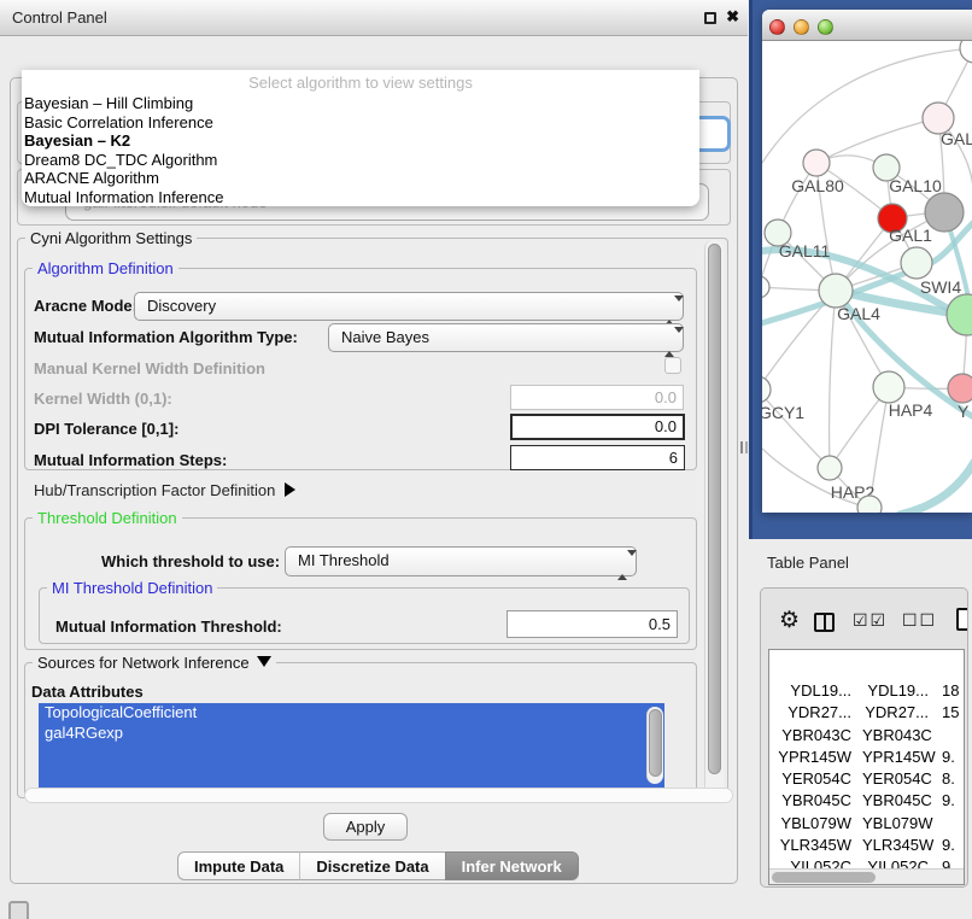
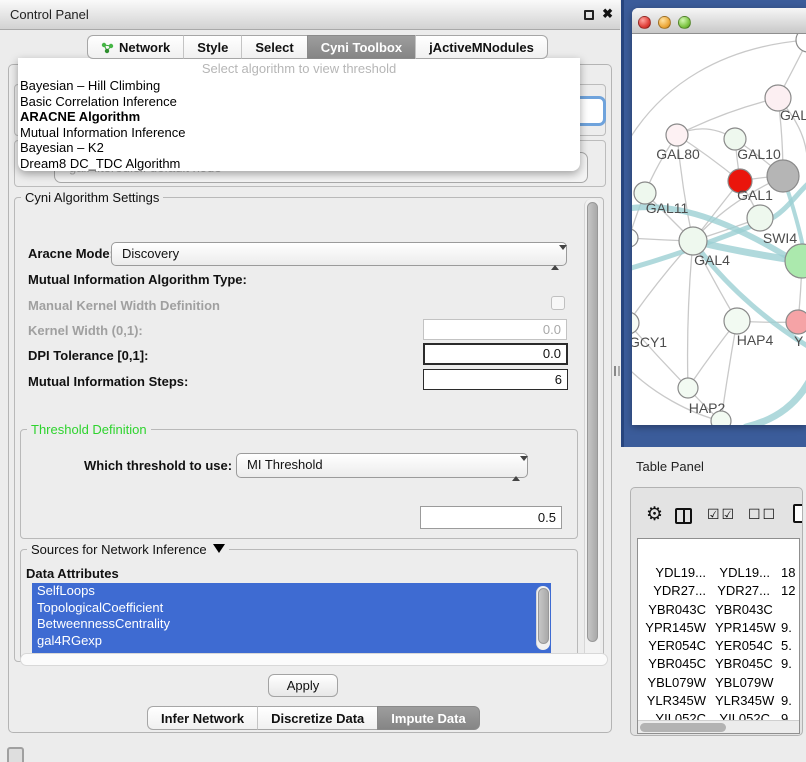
  Control Panel
  ✖
+ Network
+ Style
+ Select
+ Cyni Toolbox
+ jActiveMNodules
- Select algorithm to view settings
+ Select algorithm to view threshold
  Bayesian – Hill Climbing
  Basic Correlation Inference
- Bayesian – K2
+ ARACNE Algorithm
- Dream8 DC_TDC Algorithm
+ Mutual Information Inference
- ARACNE Algorithm
+ Bayesian – K2
- Mutual Information Inference
+ Dream8 DC_TDC Algorithm
  Cyni Algorithm Settings
- Algorithm Definition
  Aracne Mode
  Discovery
  Mutual Information Algorithm Type:
- Naive Bayes
  Manual Kernel Width Definition
  Kernel Width (0,1):
  0.0
  DPI Tolerance [0,1]:
  0.0
  Mutual Information Steps:
  6
- Hub/Transcription Factor Definition
  Threshold Definition
  Which threshold to use:
  MI Threshold
- MI Threshold Definition
- Mutual Information Threshold:
  0.5
  Sources for Network Inference
  Data Attributes
+ SelfLoops
  TopologicalCoefficient
+ BetweennessCentrality
  gal4RGexp
  Apply
- Impute Data
+ Infer Network
  Discretize Data
- Infer Network
+ Impute Data
  GAL
  GAL80
  GAL10
  GAL1
  GAL11
  SWI4
  GAL4
  HAP4
  Y
  GCY1
  HAP2
  Table Panel
  ⚙
  ☑☑
  ☐☐
  YDL19...
  YDL19...
  18
  YDR27...
  YDR27...
- 15
+ 12
  YBR043C
  YBR043C
  YPR145W
  YPR145W
  9.
  YER054C
  YER054C
- 8.
+ 5.
  YBR045C
  YBR045C
  9.
  YBL079W
  YBL079W
  YLR345W
  YLR345W
  9.
  YIL052C
  YIL052C
  9
